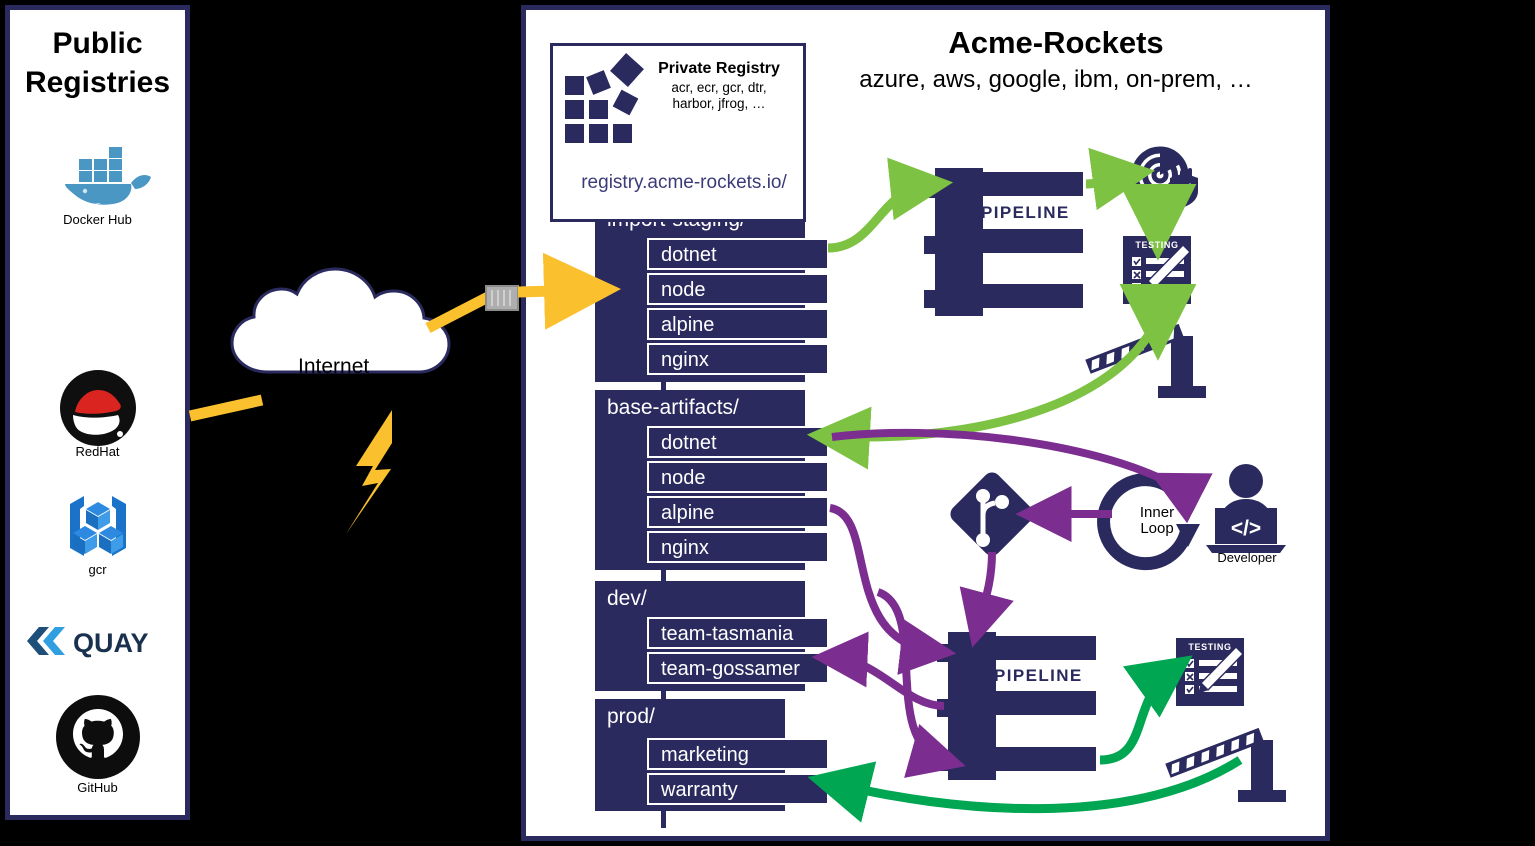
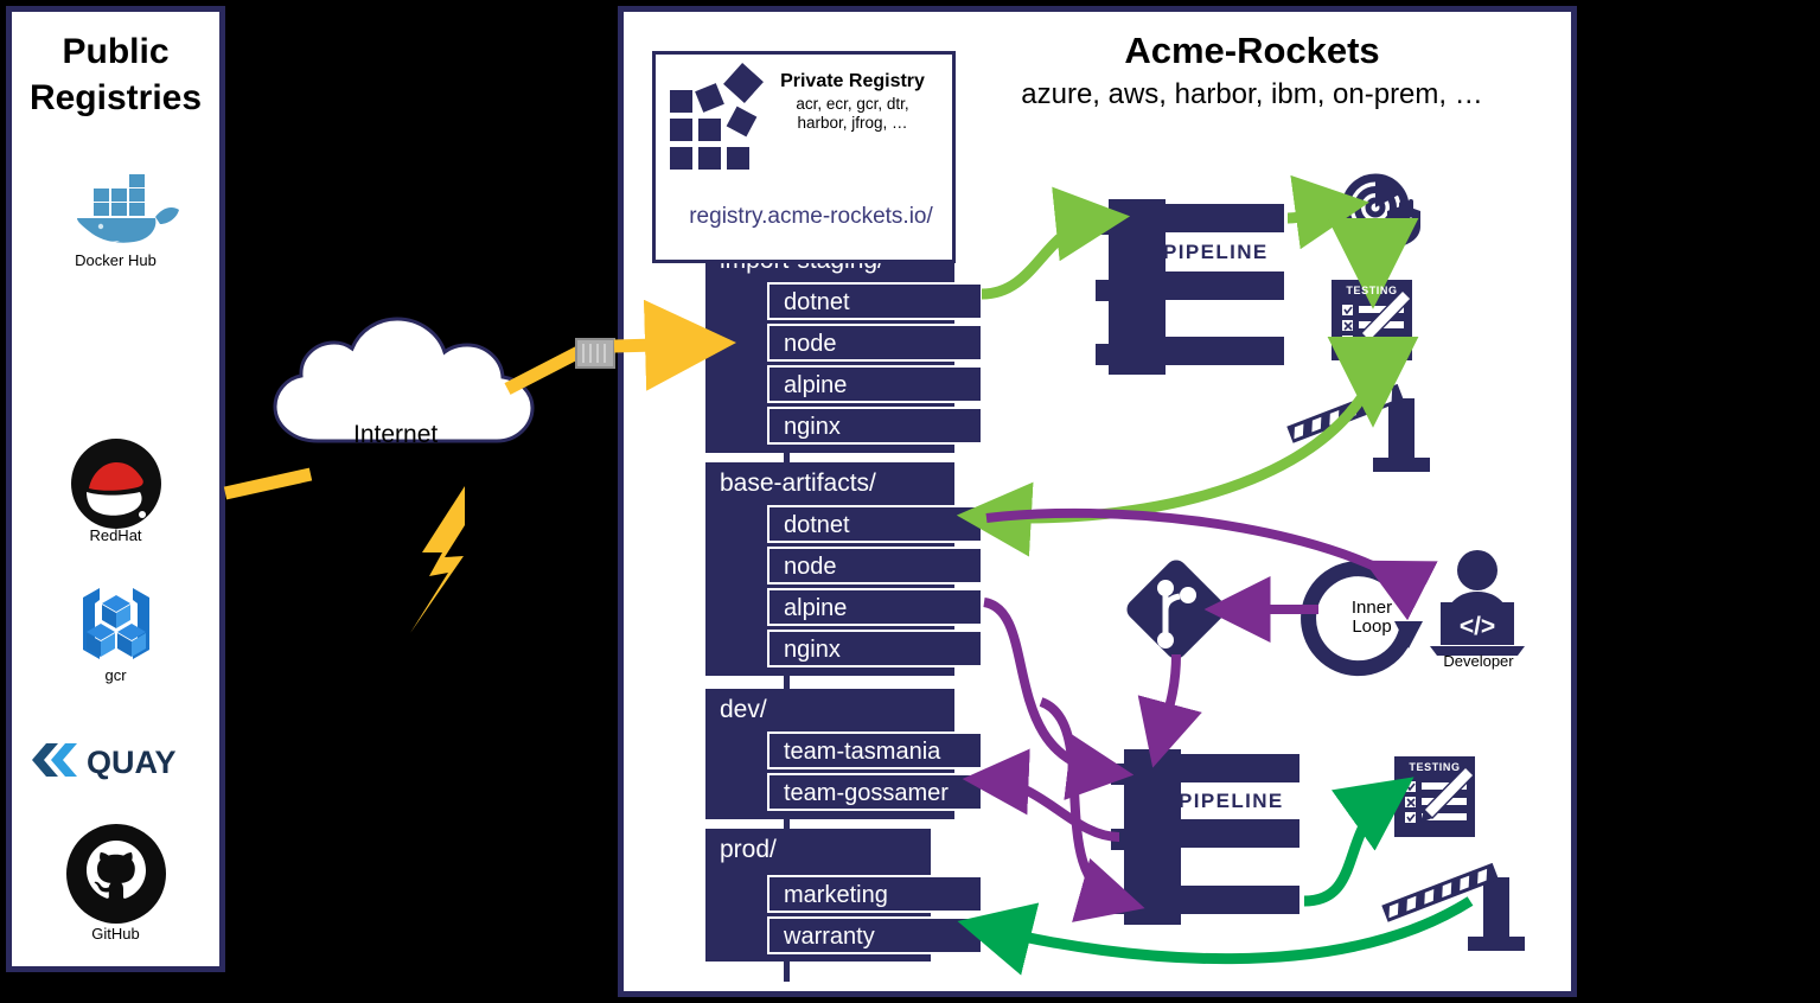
  Public
  Registries
  Docker Hub
  RedHat
  gcr
  QUAY
  GitHub
  Acme-Rockets
- azure, aws, google, ibm, on-prem, …
+ azure, aws, harbor, ibm, on-prem, …
  Private Registry
  acr, ecr, gcr, dtr,
  harbor, jfrog, …
  registry.acme-rockets.io/
  dotnet
  node
  alpine
  nginx
  base-artifacts/
  dotnet
  node
  alpine
  nginx
  dev/
  team-tasmania
  team-gossamer
  prod/
  marketing
  warranty
  </>
  Internet
  PIPELINE
  PIPELINE
  TESTING
  TESTING
  Inner
  Loop
  Developer
